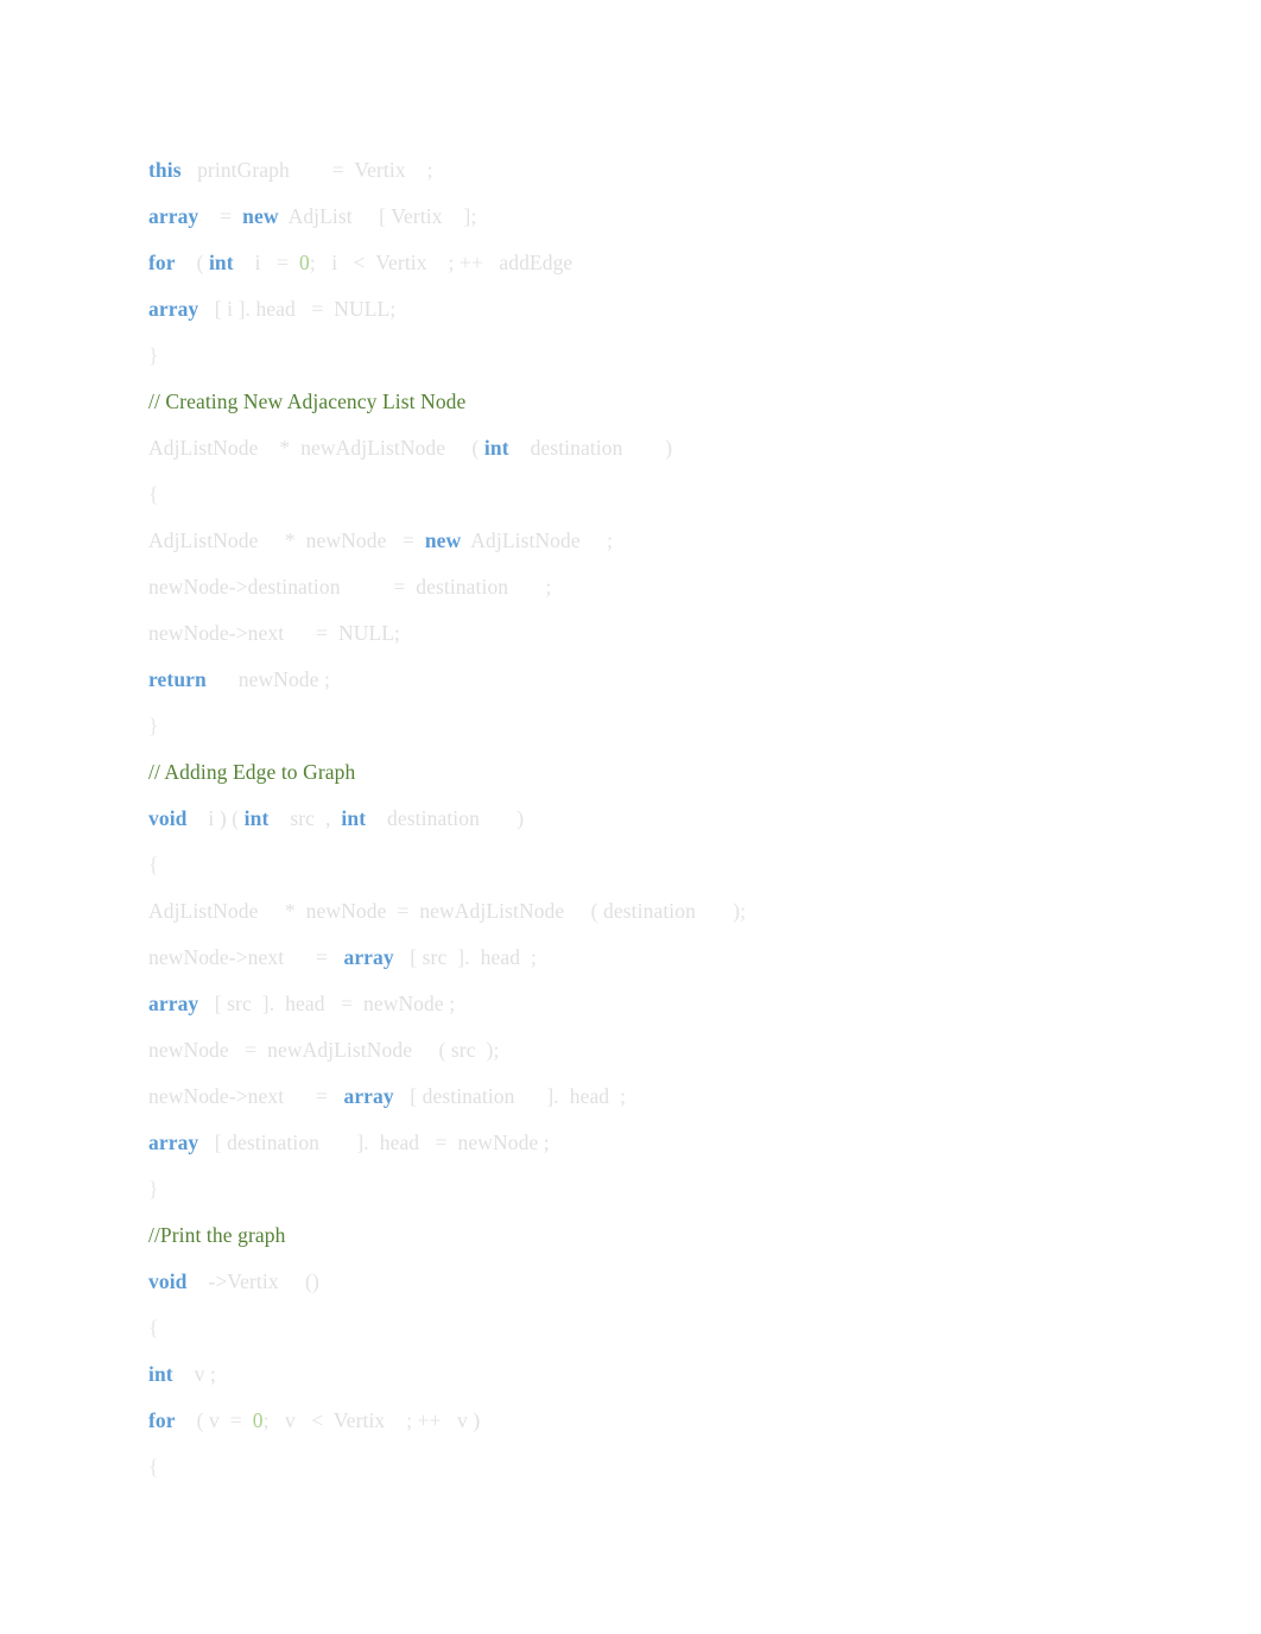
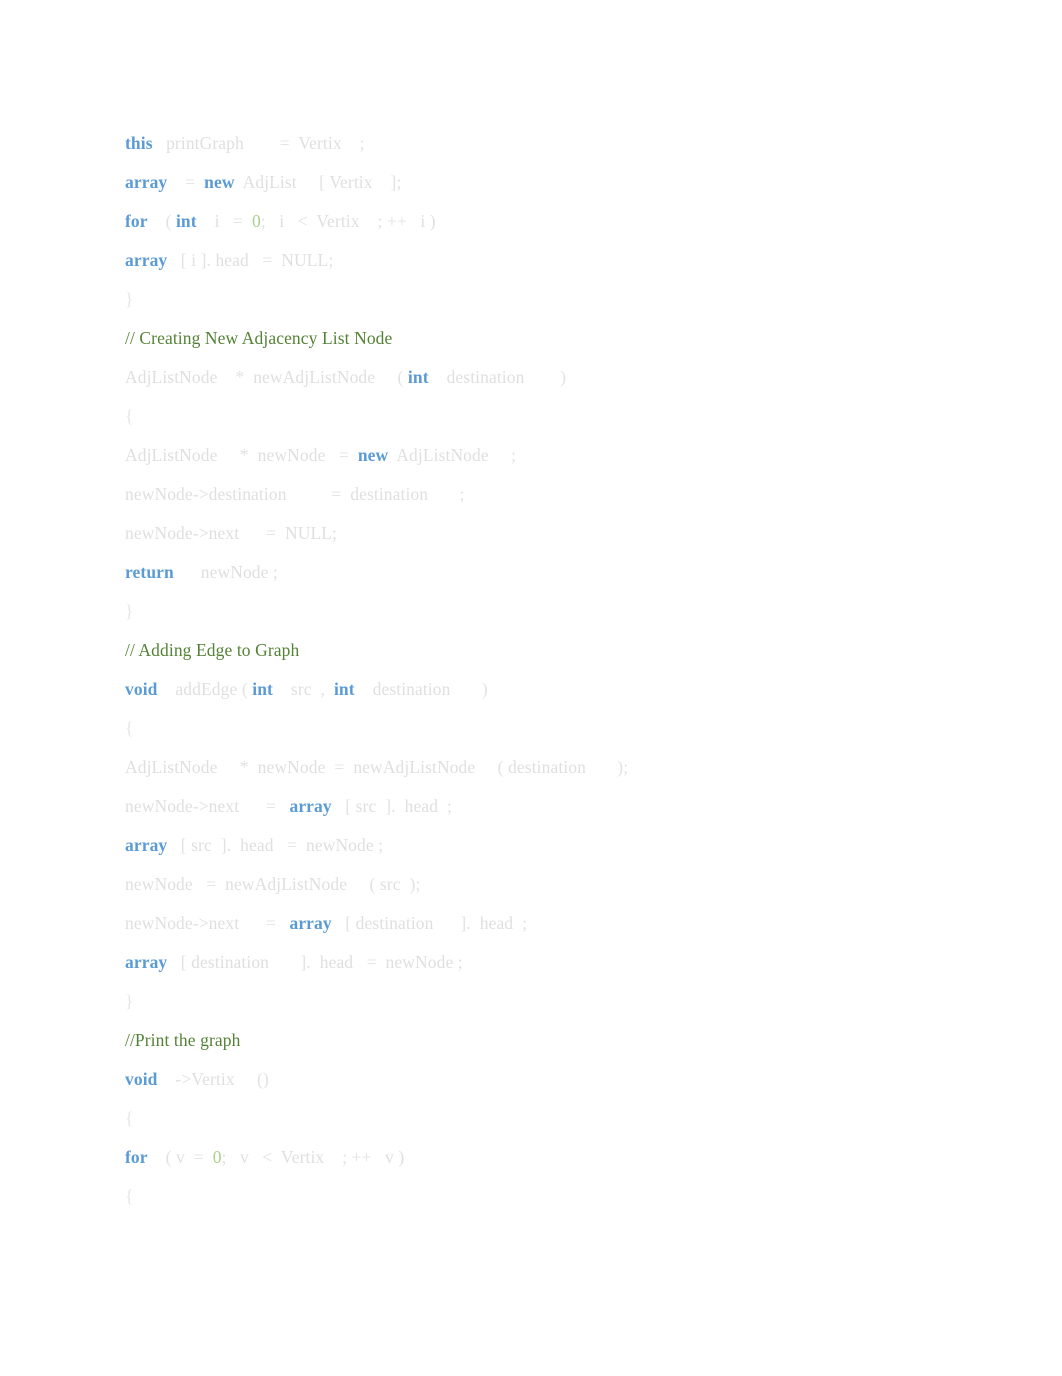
  this printGraph = Vertix ;
  array = new AdjList [ Vertix ];
- for ( int i = 0; i < Vertix ; ++ addEdge
+ for ( int i = 0; i < Vertix ; ++ i )
  array [ i ]. head = NULL;
  }
  // Creating New Adjacency List Node
  AdjListNode * newAdjListNode ( int destination )
  {
  AdjListNode * newNode = new AdjListNode ;
  newNode->destination = destination ;
  newNode->next = NULL;
  return newNode ;
  }
  // Adding Edge to Graph
- void i ) ( int src , int destination )
+ void addEdge ( int src , int destination )
  {
  AdjListNode * newNode = newAdjListNode ( destination );
  newNode->next = array [ src ]. head ;
  array [ src ]. head = newNode ;
  newNode = newAdjListNode ( src );
  newNode->next = array [ destination ]. head ;
  array [ destination ]. head = newNode ;
  }
  //Print the graph
  void ->Vertix ()
  {
- int v ;
  for ( v = 0; v < Vertix ; ++ v )
  {
